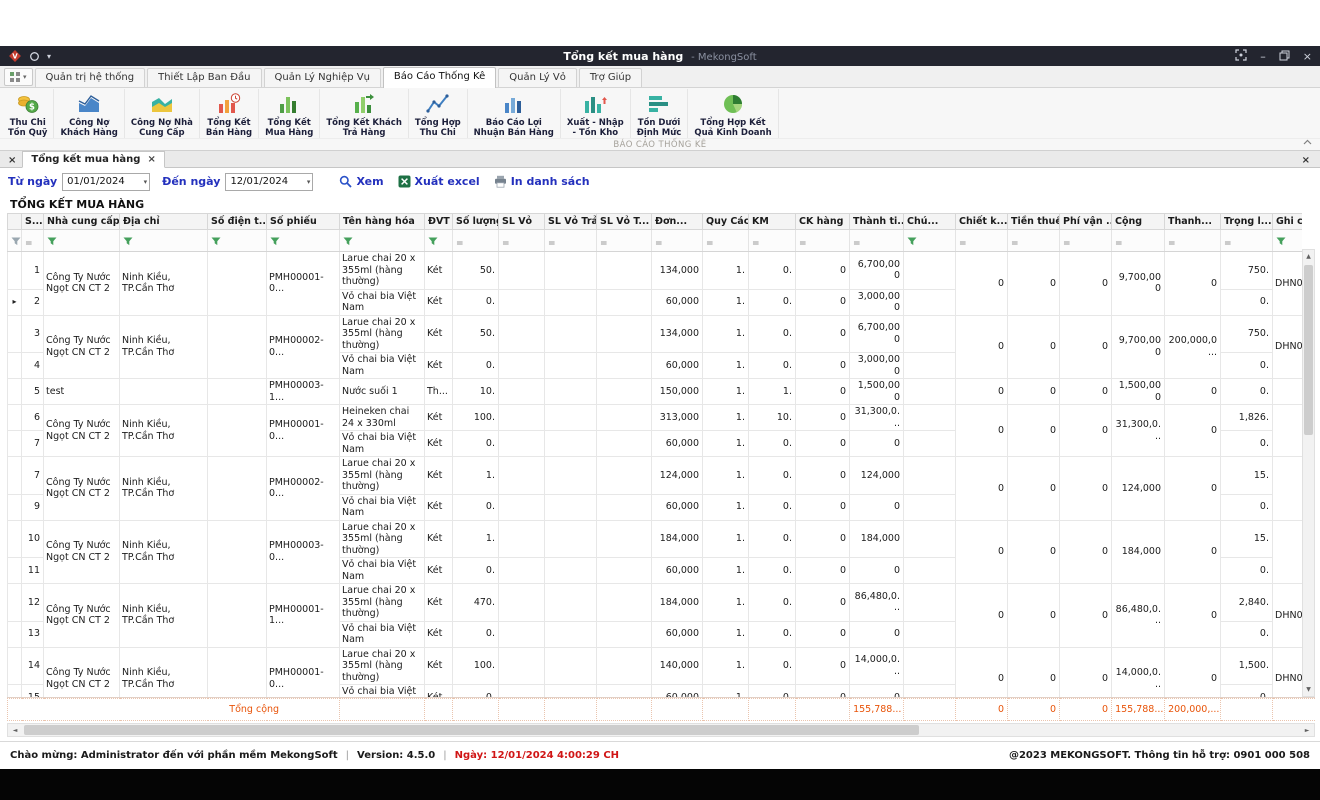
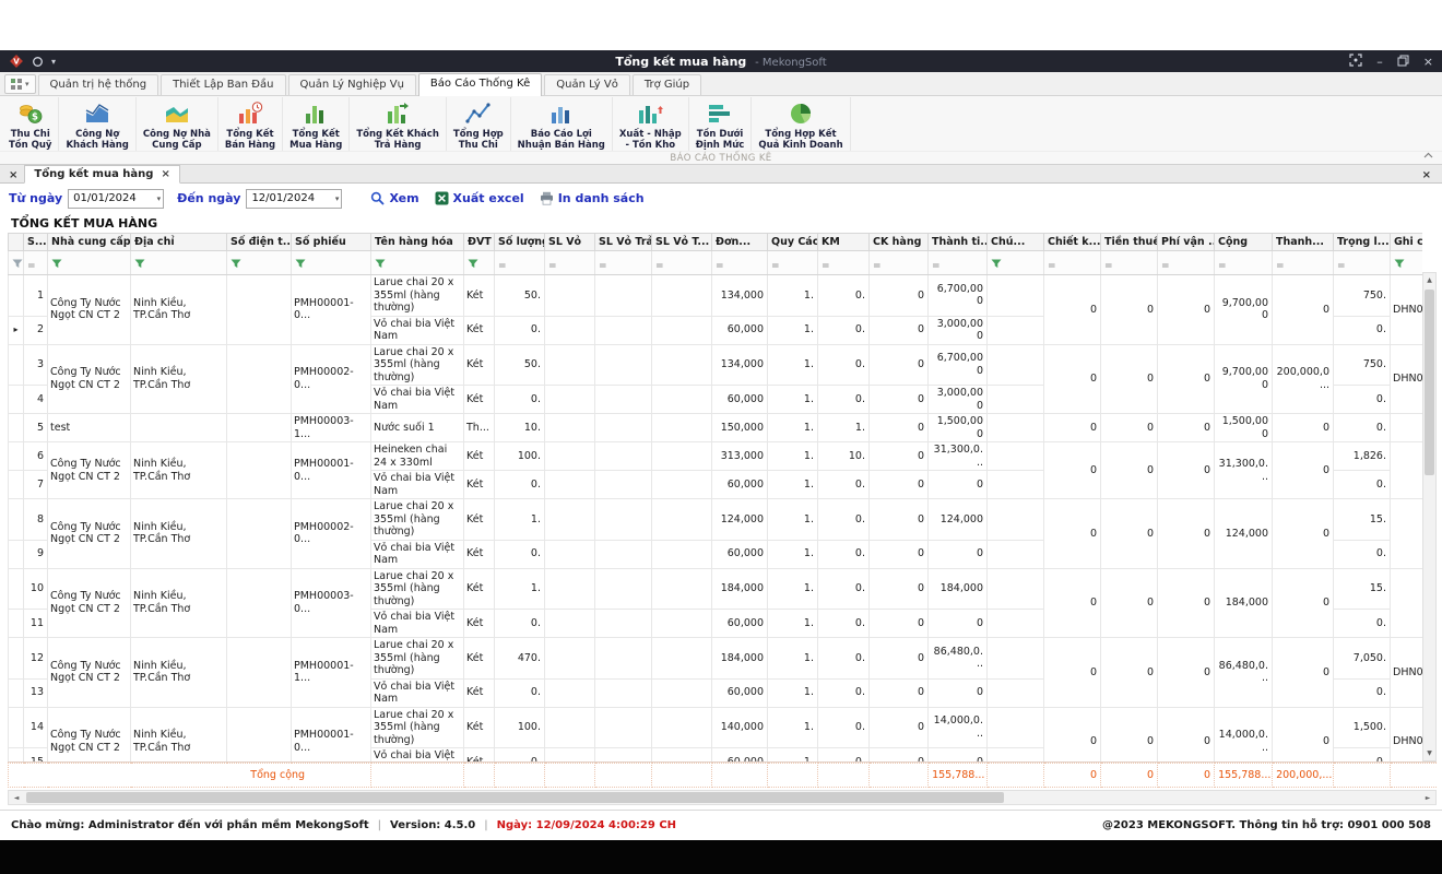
  V
  ▾
  Tổng kết mua hàng - MekongSoft
  –
  ×
  ▾
  Quản trị hệ thống
  Thiết Lập Ban Đầu
  Quản Lý Nghiệp Vụ
  Báo Cáo Thống Kê
  Quản Lý Vỏ
  Trợ Giúp
  $
  Thu Chi
  Tồn Quỹ
  Công Nợ
  Khách Hàng
  Công Nợ Nhà
  Cung Cấp
  Tổng Kết
  Bán Hàng
  Tổng Kết
  Mua Hàng
  Tổng Kết Khách
  Trả Hàng
  Tổng Hợp
  Thu Chi
  Báo Cáo Lợi
  Nhuận Bán Hàng
  Xuất - Nhập
  - Tồn Kho
  Tồn Dưới
  Định Mức
  Tổng Hợp Kết
  Quả Kinh Doanh
  BÁO CÁO THỐNG KÊ
  ×
  Tổng kết mua hàng
  ×
  ×
  Từ ngày
  01/01/2024
  ▾
  Đến ngày
  12/01/2024
  ▾
  Xem
  Xuất excel
  In danh sách
  TỔNG KẾT MUA HÀNG
  	S...	Nhà cung cấp	Địa chỉ	Số điện t..	Số phiếu	Tên hàng hóa	ĐVT	Số lượn	SL Vỏ	SL Vỏ Trả	SL Vỏ T...	Đơn...	Quy Các	KM	CK hàng	Thành ti..	Chú...	Chiết k...	Tiền thuế	Phí vận .	Cộng	Thanh...	Trọng l...	Ghi c
  	=							=	=	=	=	=	=	=	=	=		=	=	=	=	=	=
  	1	Công Ty Nước Ngọt CN CT 2	Ninh Kiều, TP.Cần Thơ		PMH00001-0...	Larue chai 20 x 355ml (hàng thường)	Két	50.				134,000	1.	0.	0	6,700,000		0	0	0	9,700,000	0	750.	DHN0
  ▸	2	Vỏ chai bia Việt Nam	Két	0.				60,000	1.	0.	0	3,000,000		0.
  	3	Công Ty Nước Ngọt CN CT 2	Ninh Kiều, TP.Cần Thơ		PMH00002-0...	Larue chai 20 x 355ml (hàng thường)	Két	50.				134,000	1.	0.	0	6,700,000		0	0	0	9,700,000	200,000,0...	750.	DHN0
  	4	Vỏ chai bia Việt Nam	Két	0.				60,000	1.	0.	0	3,000,000		0.
  	5	test			PMH00003-1...	Nước suối 1	Th...	10.				150,000	1.	1.	0	1,500,000		0	0	0	1,500,000	0	0.
  	6	Công Ty Nước Ngọt CN CT 2	Ninh Kiều, TP.Cần Thơ		PMH00001-0...	Heineken chai 24 x 330ml	Két	100.				313,000	1.	10.	0	31,300,0...		0	0	0	31,300,0...	0	1,826.
  	7	Vỏ chai bia Việt Nam	Két	0.				60,000	1.	0.	0	0		0.
- 	7	Công Ty Nước Ngọt CN CT 2	Ninh Kiều, TP.Cần Thơ		PMH00002-0...	Larue chai 20 x 355ml (hàng thường)	Két	1.				124,000	1.	0.	0	124,000		0	0	0	124,000	0	15.
+ 	8	Công Ty Nước Ngọt CN CT 2	Ninh Kiều, TP.Cần Thơ		PMH00002-0...	Larue chai 20 x 355ml (hàng thường)	Két	1.				124,000	1.	0.	0	124,000		0	0	0	124,000	0	15.
  	9	Vỏ chai bia Việt Nam	Két	0.				60,000	1.	0.	0	0		0.
  	10	Công Ty Nước Ngọt CN CT 2	Ninh Kiều, TP.Cần Thơ		PMH00003-0...	Larue chai 20 x 355ml (hàng thường)	Két	1.				184,000	1.	0.	0	184,000		0	0	0	184,000	0	15.
  	11	Vỏ chai bia Việt Nam	Két	0.				60,000	1.	0.	0	0		0.
- 	12	Công Ty Nước Ngọt CN CT 2	Ninh Kiều, TP.Cần Thơ		PMH00001-1...	Larue chai 20 x 355ml (hàng thường)	Két	470.				184,000	1.	0.	0	86,480,0...		0	0	0	86,480,0...	0	2,840.	DHN0
+ 	12	Công Ty Nước Ngọt CN CT 2	Ninh Kiều, TP.Cần Thơ		PMH00001-1...	Larue chai 20 x 355ml (hàng thường)	Két	470.				184,000	1.	0.	0	86,480,0...		0	0	0	86,480,0...	0	7,050.	DHN0
  	13	Vỏ chai bia Việt Nam	Két	0.				60,000	1.	0.	0	0		0.
  	14	Công Ty Nước Ngọt CN CT 2	Ninh Kiều, TP.Cần Thơ		PMH00001-0...	Larue chai 20 x 355ml (hàng thường)	Két	100.				140,000	1.	0.	0	14,000,0...		0	0	0	14,000,0...	0	1,500.	DHN0
  Tổng cộng											155,788...		0	0	0	155,788...	200,000,...
  Chào mừng: Administrator đến với phần mềm MekongSoft
  |
  Version: 4.5.0
  |
- Ngày: 12/01/2024 4:00:29 CH
+ Ngày: 12/09/2024 4:00:29 CH
  @2023 MEKONGSOFT. Thông tin hỗ trợ: 0901 000 508
